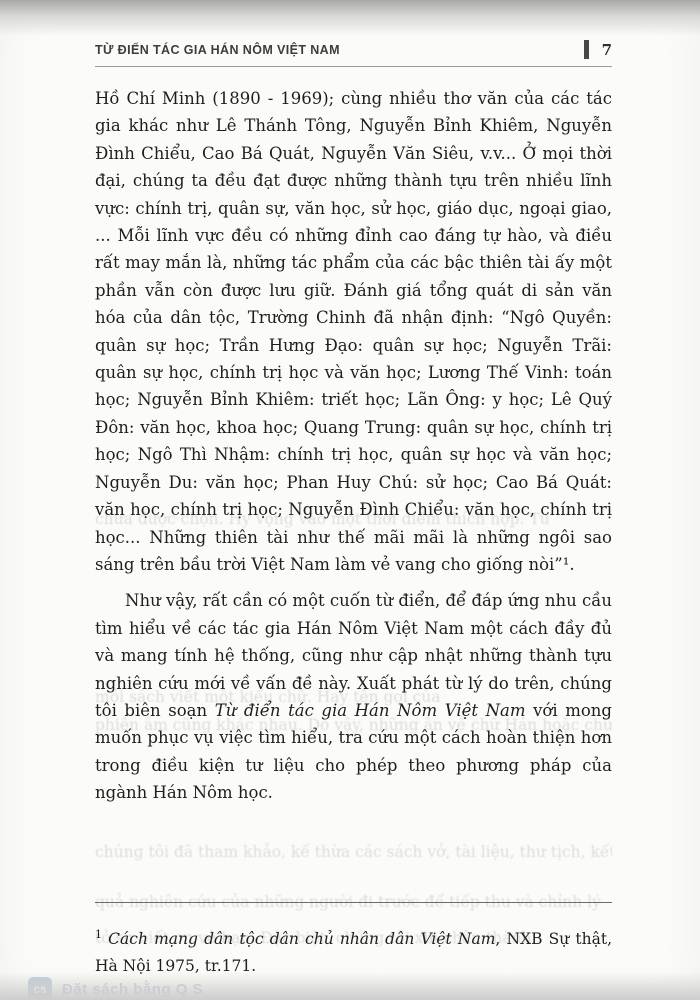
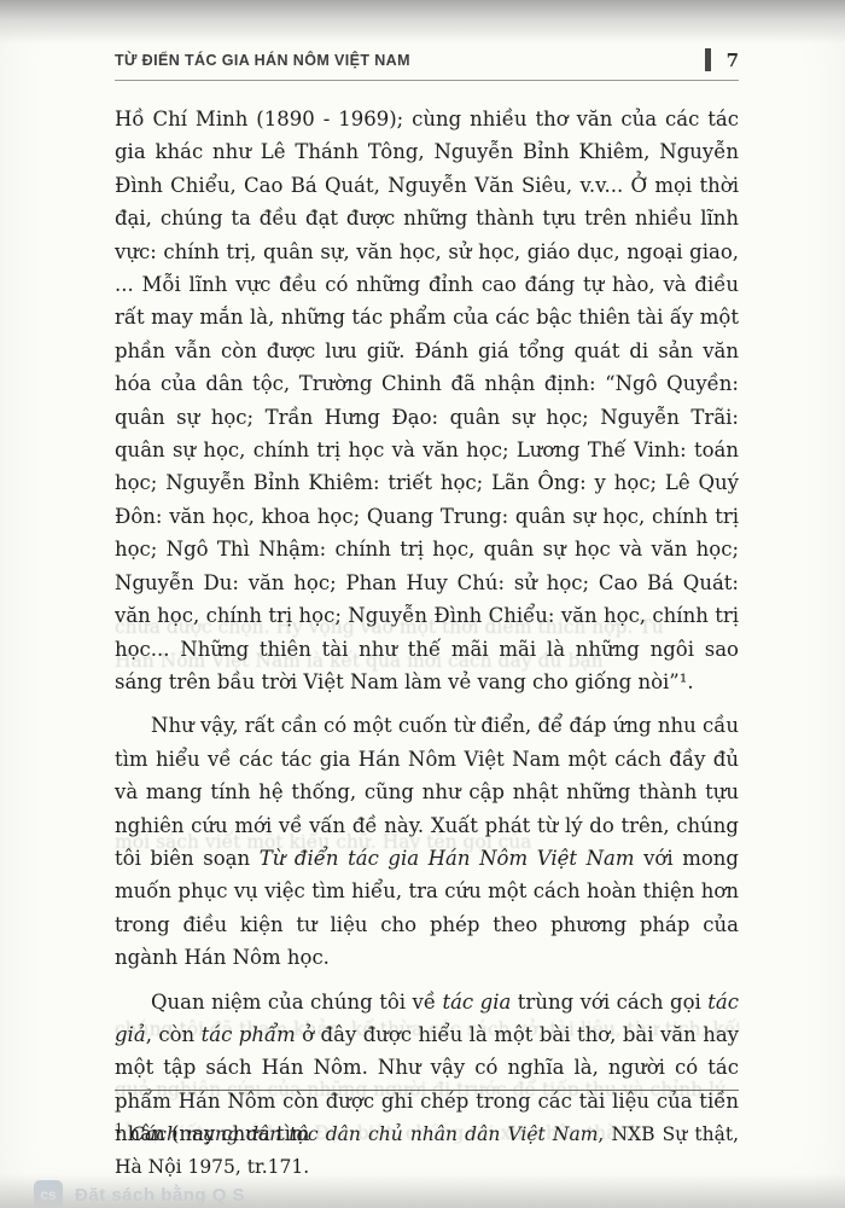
  chưa được chọn. Hy vọng vào một thời điểm thích hợp. Tu
+ Hán Nôm Việt Nam là kết quả mới cách đầy đủ bạn
  mỗi sách viết một kiểu chữ. Hay tên gọi của
- phiên âm cũng khác nhau. Do vậy, những ân về chữ Hán hoặc chữ
  chúng tôi đã tham khảo, kế thừa các sách vở, tài liệu, thư tịch, kế
  tỏ sự biết ơn vô hạn. Đặc biệt, chúng tôi xin chân thành
  TỪ ĐIỂN TÁC GIA HÁN NÔM VIỆT NAM
  7
  Hồ Chí Minh (1890 - 1969); cùng nhiều thơ văn của các tác gia khác như Lê Thánh Tông, Nguyễn Bỉnh Khiêm, Nguyễn Đình Chiểu, Cao Bá Quát, Nguyễn Văn Siêu, v.v... Ở mọi thời đại, chúng ta đều đạt được những thành tựu trên nhiều lĩnh vực: chính trị, quân sự, văn học, sử học, giáo dục, ngoại giao, ... Mỗi lĩnh vực đều có những đỉnh cao đáng tự hào, và điều rất may mắn là, những tác phẩm của các bậc thiên tài ấy một phần vẫn còn được lưu giữ. Đánh giá tổng quát di sản văn hóa của dân tộc, Trường Chinh đã nhận định: “Ngô Quyền: quân sự học; Trần Hưng Đạo: quân sự học; Nguyễn Trãi: quân sự học, chính trị học và văn học; Lương Thế Vinh: toán học; Nguyễn Bỉnh Khiêm: triết học; Lãn Ông: y học; Lê Quý Đôn: văn học, khoa học; Quang Trung: quân sự học, chính trị học; Ngô Thì Nhậm: chính trị học, quân sự học và văn học; Nguyễn Du: văn học; Phan Huy Chú: sử học; Cao Bá Quát: văn học, chính trị học; Nguyễn Đình Chiểu: văn học, chính trị học... Những thiên tài như thế mãi mãi là những ngôi sao sáng trên bầu trời Việt Nam làm vẻ vang cho giống nòi”¹.
  Như vậy, rất cần có một cuốn từ điển, để đáp ứng nhu cầu tìm hiểu về các tác gia Hán Nôm Việt Nam một cách đầy đủ và mang tính hệ thống, cũng như cập nhật những thành tựu nghiên cứu mới về vấn đề này. Xuất phát từ lý do trên, chúng tôi biên soạn Từ điển tác gia Hán Nôm Việt Nam với mong muốn phục vụ việc tìm hiểu, tra cứu một cách hoàn thiện hơn trong điều kiện tư liệu cho phép theo phương pháp của ngành Hán Nôm học.
+ Quan niệm của chúng tôi về tác gia trùng với cách gọi tác giả, còn tác phẩm ở đây được hiểu là một bài thơ, bài văn hay một tập sách Hán Nôm. Như vậy có nghĩa là, người có tác phẩm Hán Nôm còn được ghi chép trong các tài liệu của tiền nhân (nay chưa tìm
  1 Cách mạng dân tộc dân chủ nhân dân Việt Nam, NXB Sự thật, Hà Nội 1975, tr.171.
